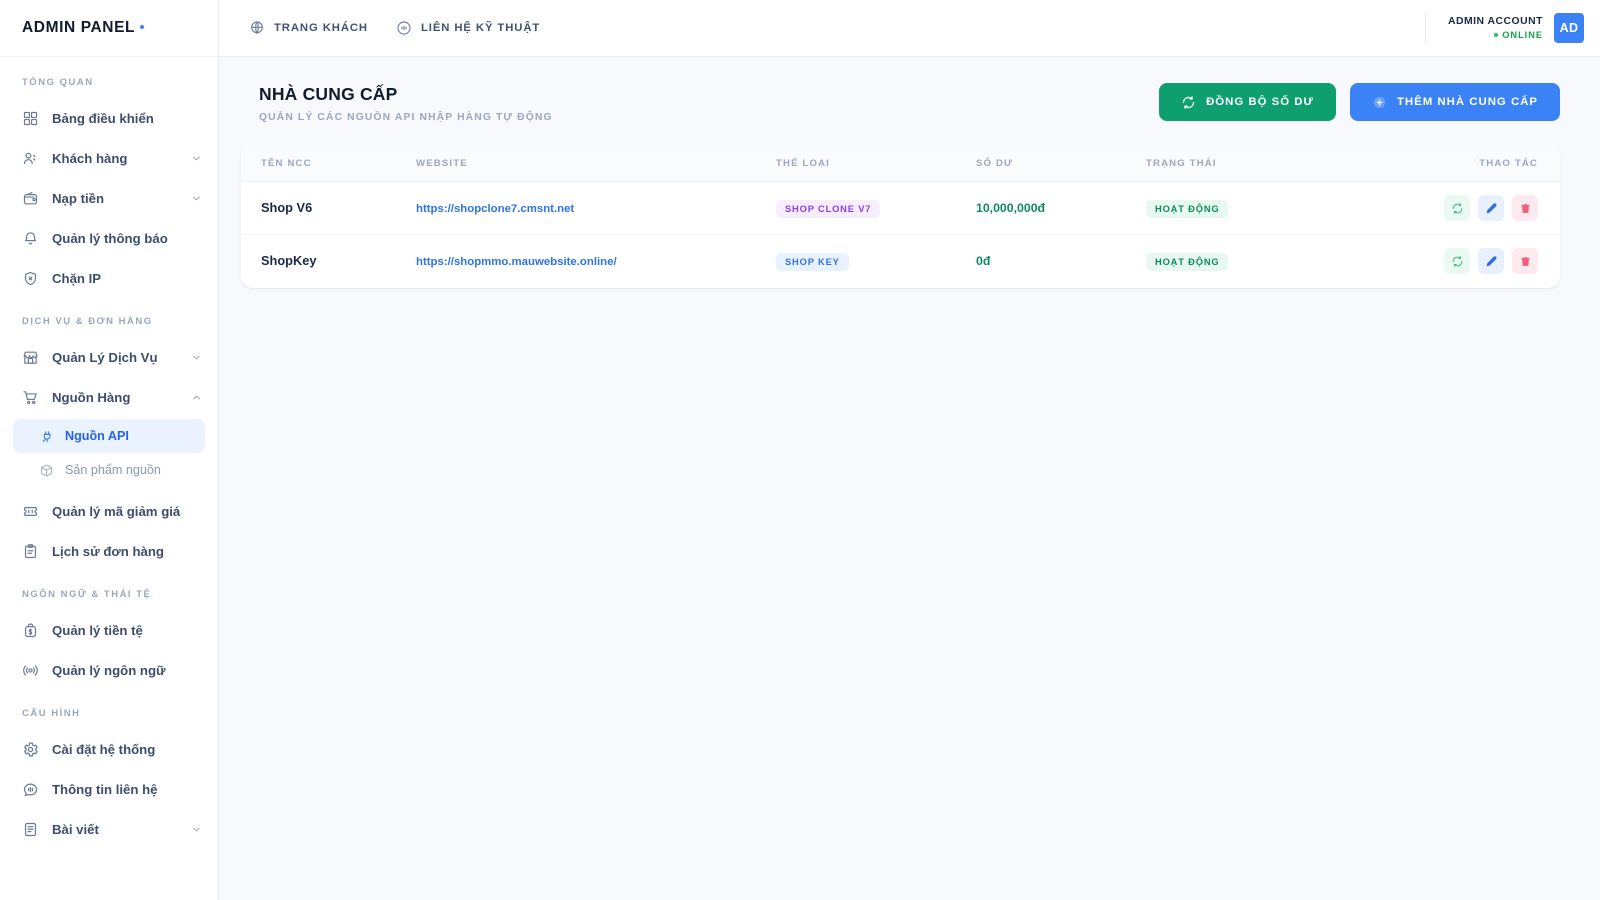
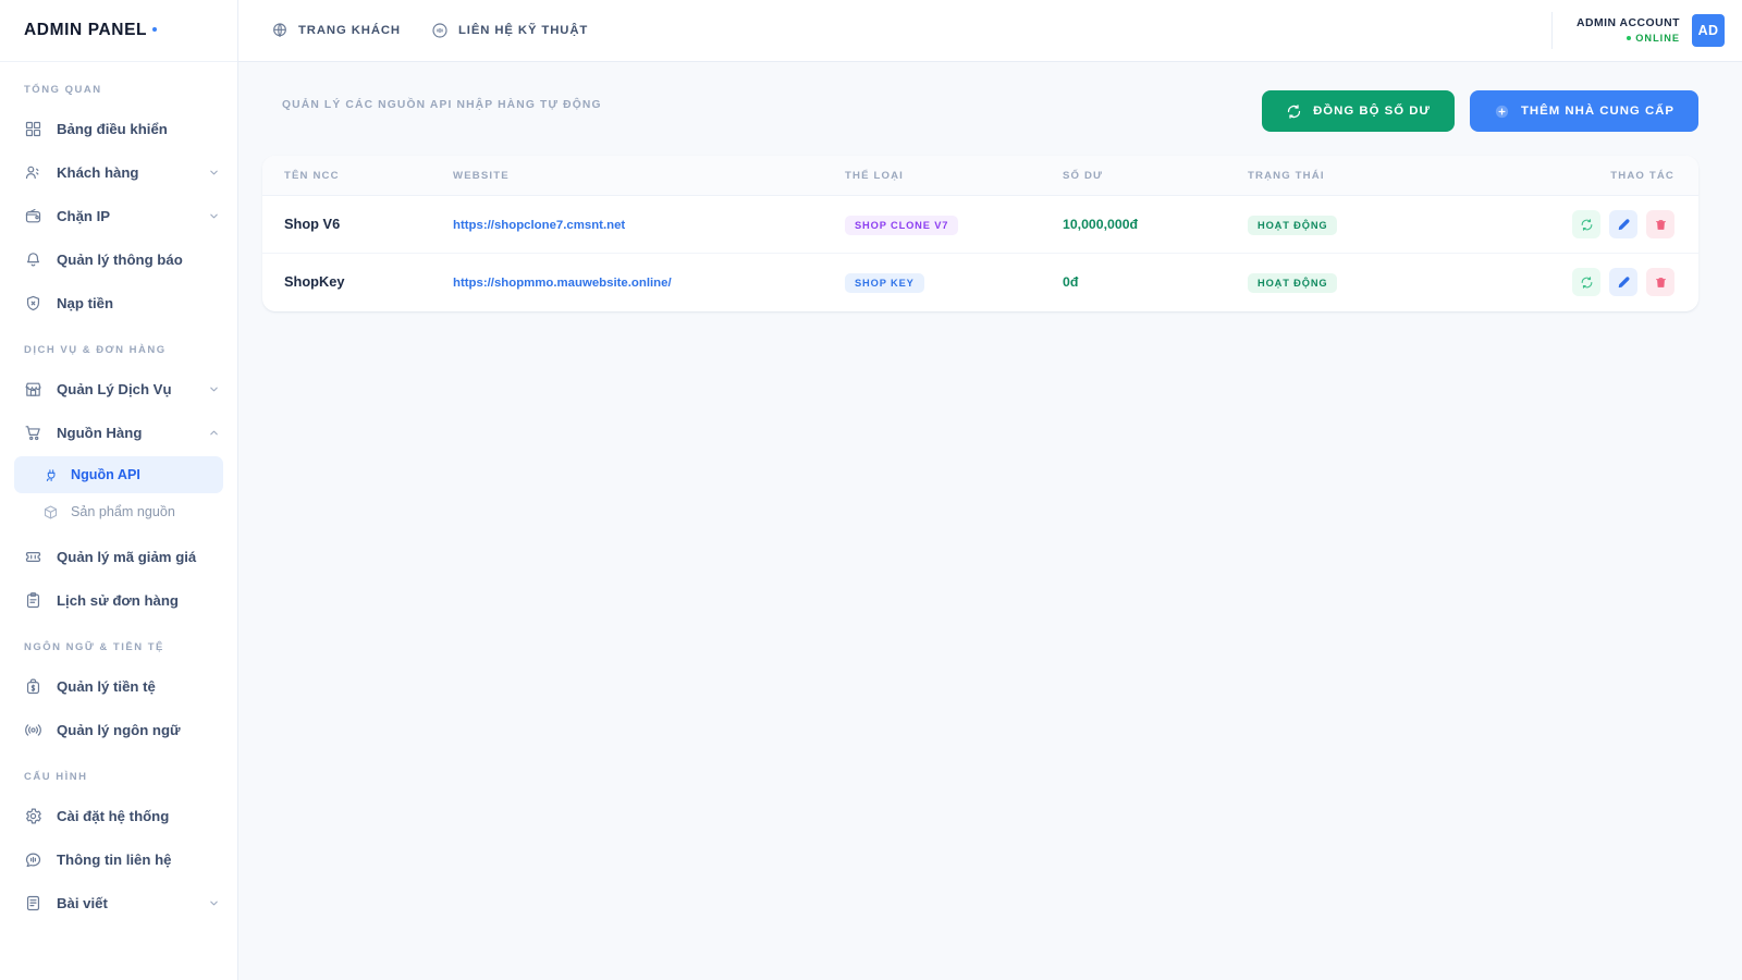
  ADMIN PANEL
  TỔNG QUAN
  Bảng điều khiển
  Khách hàng
- Nạp tiền
+ Chặn IP
  Quản lý thông báo
- Chặn IP
+ Nạp tiền
  DỊCH VỤ & ĐƠN HÀNG
  Quản Lý Dịch Vụ
  Nguồn Hàng
  Nguồn API
  Sản phẩm nguồn
  Quản lý mã giảm giá
  Lịch sử đơn hàng
- NGÔN NGỮ & THÁI TỆ
+ NGÔN NGỮ & TIỀN TỆ
  Quản lý tiền tệ
  Quản lý ngôn ngữ
  CẤU HÌNH
  Cài đặt hệ thống
  Thông tin liên hệ
  Bài viết
  TRANG KHÁCH
  LIÊN HỆ KỸ THUẬT
  ADMIN ACCOUNT
  ONLINE
  AD
- NHÀ CUNG CẤP
  QUẢN LÝ CÁC NGUỒN API NHẬP HÀNG TỰ ĐỘNG
  ĐỒNG BỘ SỐ DƯ
  THÊM NHÀ CUNG CẤP
  TÊN NCC	WEBSITE	THỂ LOẠI	SỐ DƯ	TRẠNG THÁI	THAO TÁC
  Shop V6	https://shopclone7.cmsnt.net	SHOP CLONE V7	10,000,000đ	HOẠT ĐỘNG
  ShopKey	https://shopmmo.mauwebsite.online/	SHOP KEY	0đ	HOẠT ĐỘNG
